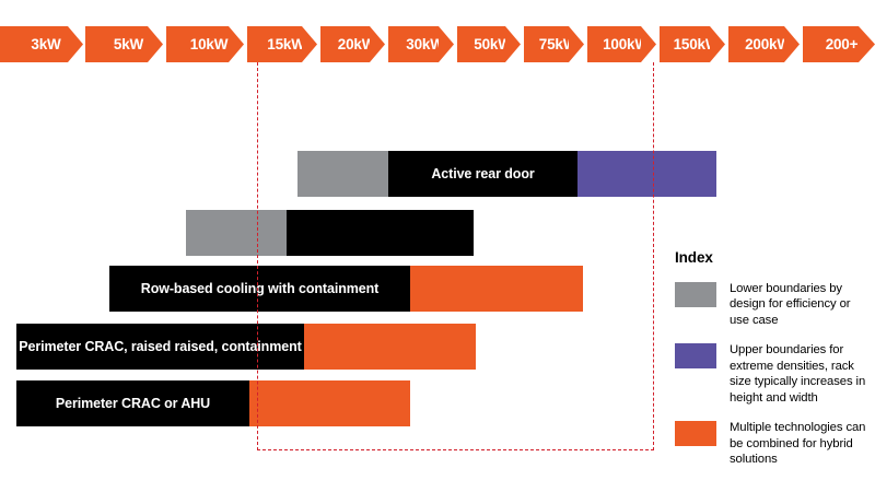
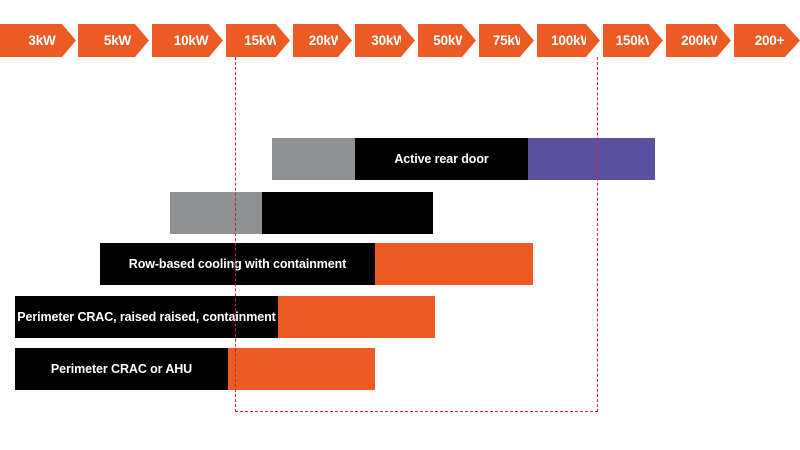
  3kW
  5kW
  10kW
  15kW
  20kW
  30kW
  50k
  75k
  100k
  150k
  200k
  200+
  Active rear door
  Row-based cooling with containment
  Perimeter CRAC, raised raised, containment
  Perimeter CRAC or AHU
- Index
- Lower boundaries by design for efficiency or use case
- Upper boundaries for extreme densities, rack size typically increases in height and width
- Multiple technologies can be combined for hybrid solutions
